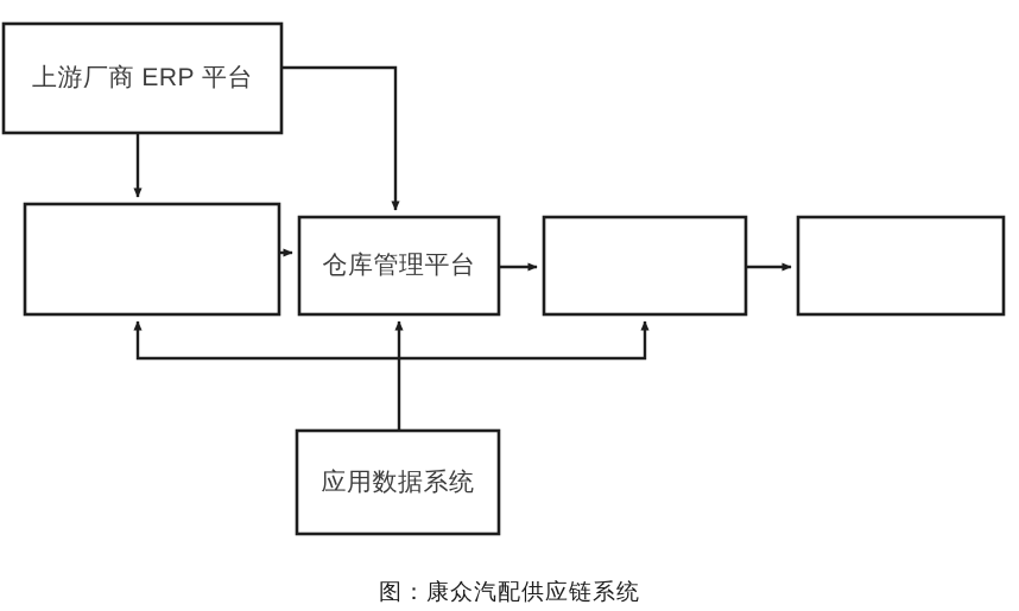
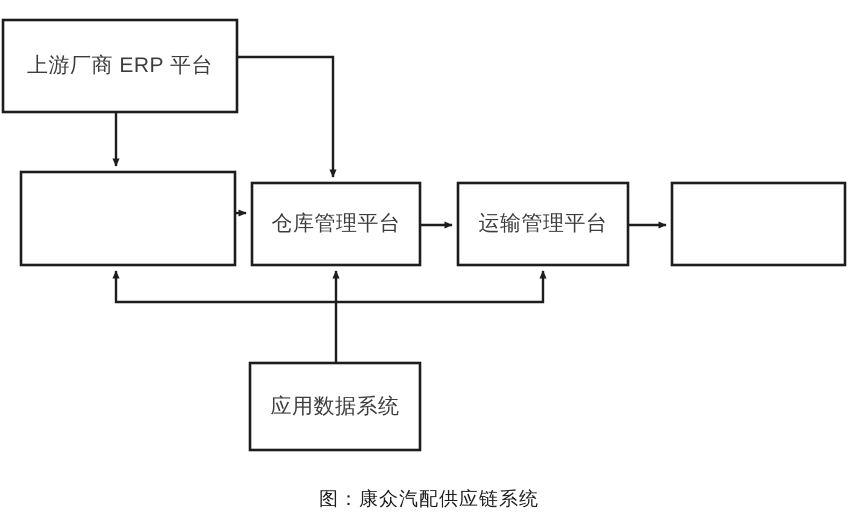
  上游厂商 ERP 平台
  仓库管理平台
+ 运输管理平台
  应用数据系统
  图：康众汽配供应链系统
